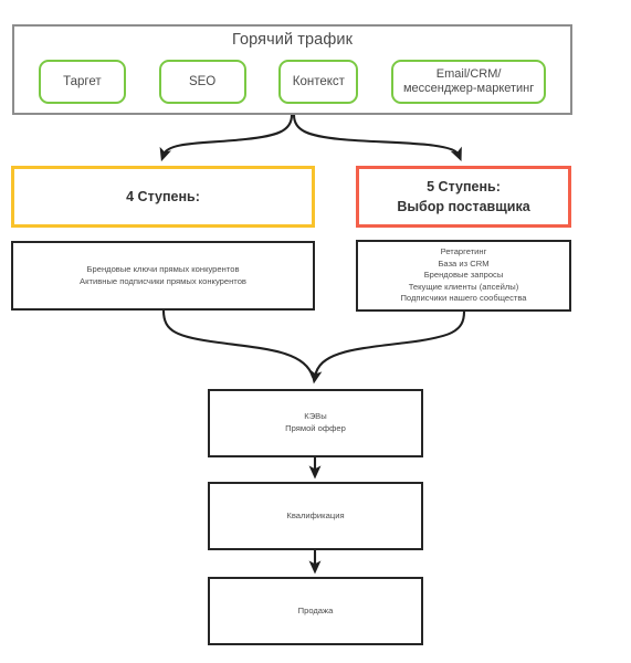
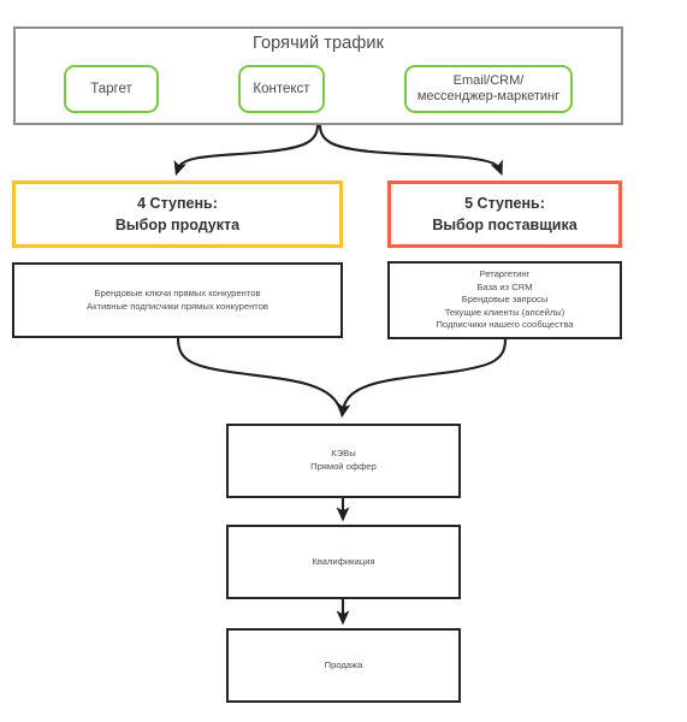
  Горячий трафик
  Таргет
- SEO
  Контекст
  Email/CRM/
  мессенджер-маркетинг
  4 Ступень:
+ Выбор продукта
  5 Ступень:
  Выбор поставщика
  Брендовые ключи прямых конкурентов
  Активные подписчики прямых конкурентов
  Ретаргетинг
  База из CRM
  Брендовые запросы
  Текущие клиенты (апсейлы)
  Подписчики нашего сообщества
  КЭВы
  Прямой оффер
  Квалификация
  Продажа
